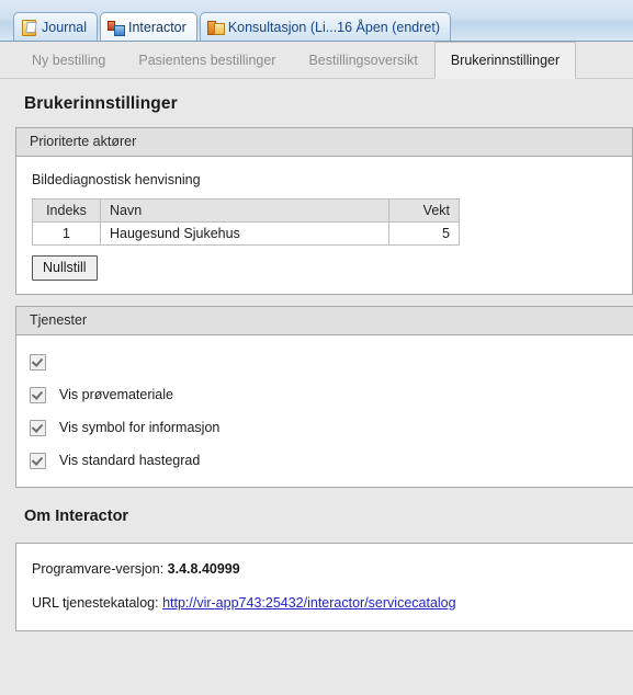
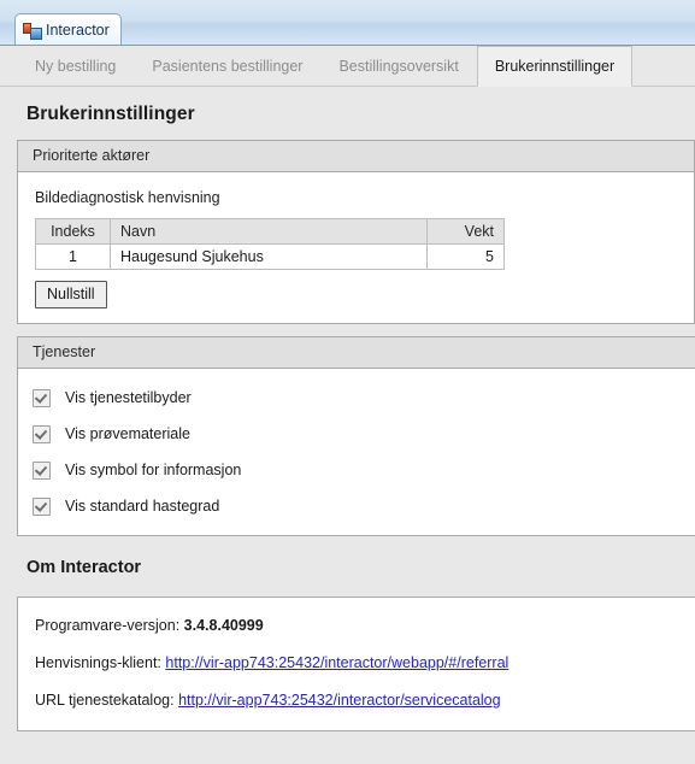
- Journal
  Interactor
- Konsultasjon (Li...16 Åpen (endret)
  Ny bestilling
  Pasientens bestillinger
  Bestillingsoversikt
  Brukerinnstillinger
  Brukerinnstillinger
  Prioriterte aktører
  Bildediagnostisk henvisning
  Indeks	Navn	Vekt
  1	Haugesund Sjukehus	5
  Nullstill
  Tjenester
+ Vis tjenestetilbyder
  Vis prøvemateriale
  Vis symbol for informasjon
  Vis standard hastegrad
  Om Interactor
  Programvare-versjon: 3.4.8.40999
+ Henvisnings-klient: http://vir-app743:25432/interactor/webapp/#/referral
  URL tjenestekatalog: http://vir-app743:25432/interactor/servicecatalog
